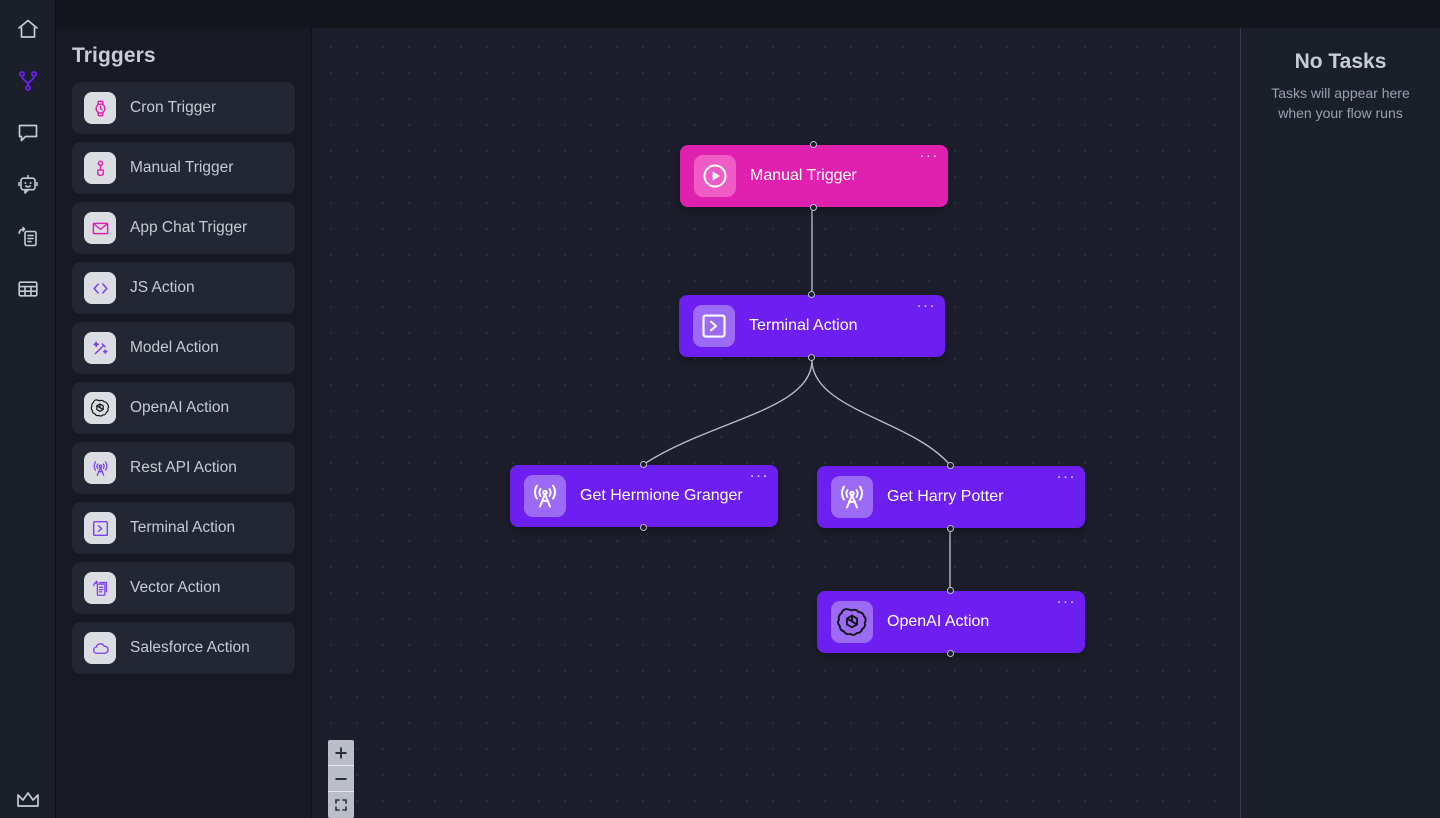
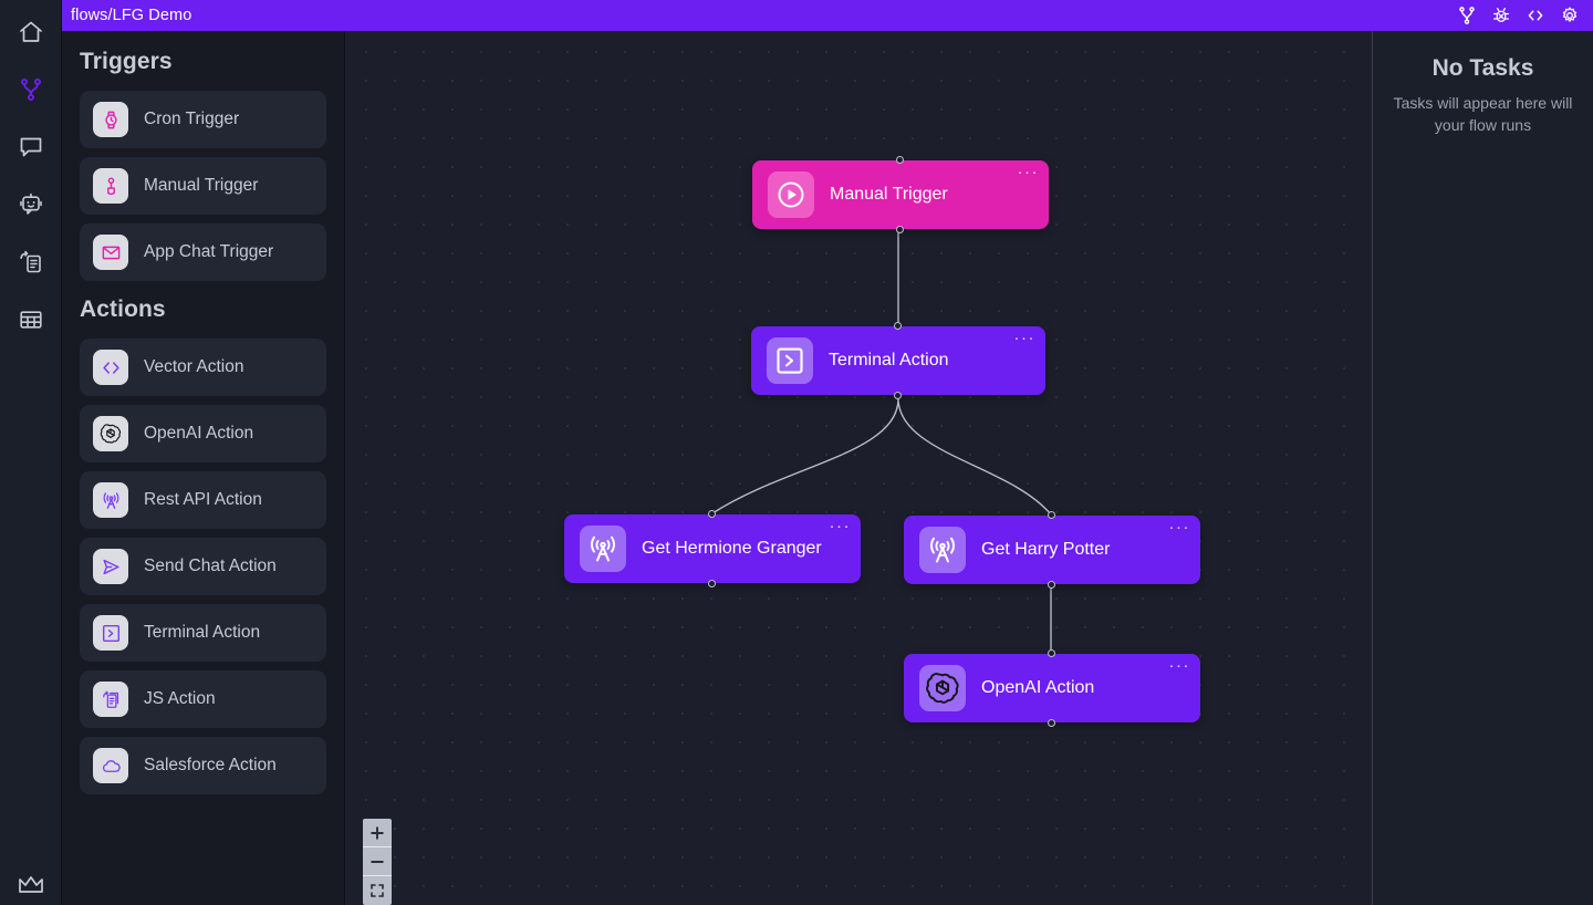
+ flows/LFG Demo
  Triggers
  Cron Trigger
  Manual Trigger
  App Chat Trigger
+ Actions
- JS Action
+ Vector Action
- Model Action
  OpenAI Action
  Rest API Action
+ Send Chat Action
  Terminal Action
- Vector Action
+ JS Action
  Salesforce Action
  Manual Trigger
  ···
  Terminal Action
  ···
  Get Hermione Granger
  ···
  Get Harry Potter
  ···
  OpenAI Action
  ···
  No Tasks
- Tasks will appear here when your flow runs
+ Tasks will appear here will your flow runs
